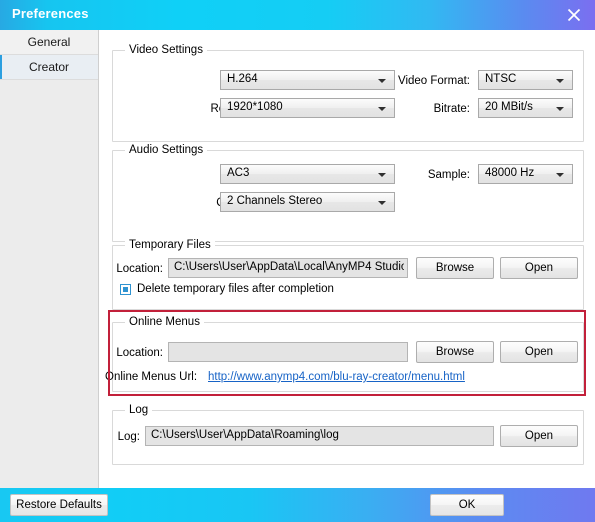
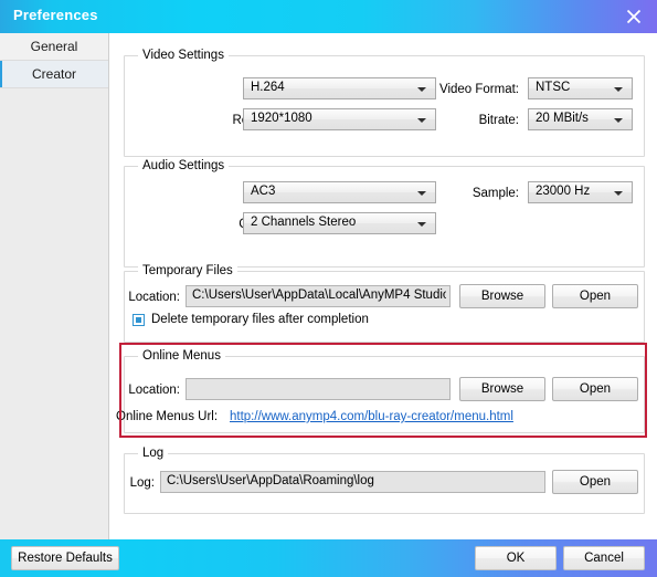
  Preferences
  General
  Creator
  Video Settings
  H.264
  1920*1080
  Video Format:
  NTSC
  Bitrate:
  20 MBit/s
  Audio Settings
  AC3
  2 Channels Stereo
  Sample:
- 48000 Hz
+ 23000 Hz
  Temporary Files
  Location:
  C:\Users\User\AppData\Local\AnyMP4 Studi
  Browse
  Open
  Delete temporary files after completion
  Online Menus
  Location:
  Browse
  Open
  Online Menus Url:
  http://www.anymp4.com/blu-ray-creator/menu.html
  Log
  Log:
  C:\Users\User\AppData\Roaming\log
  Open
  Restore Defaults
  OK
+ Cancel
